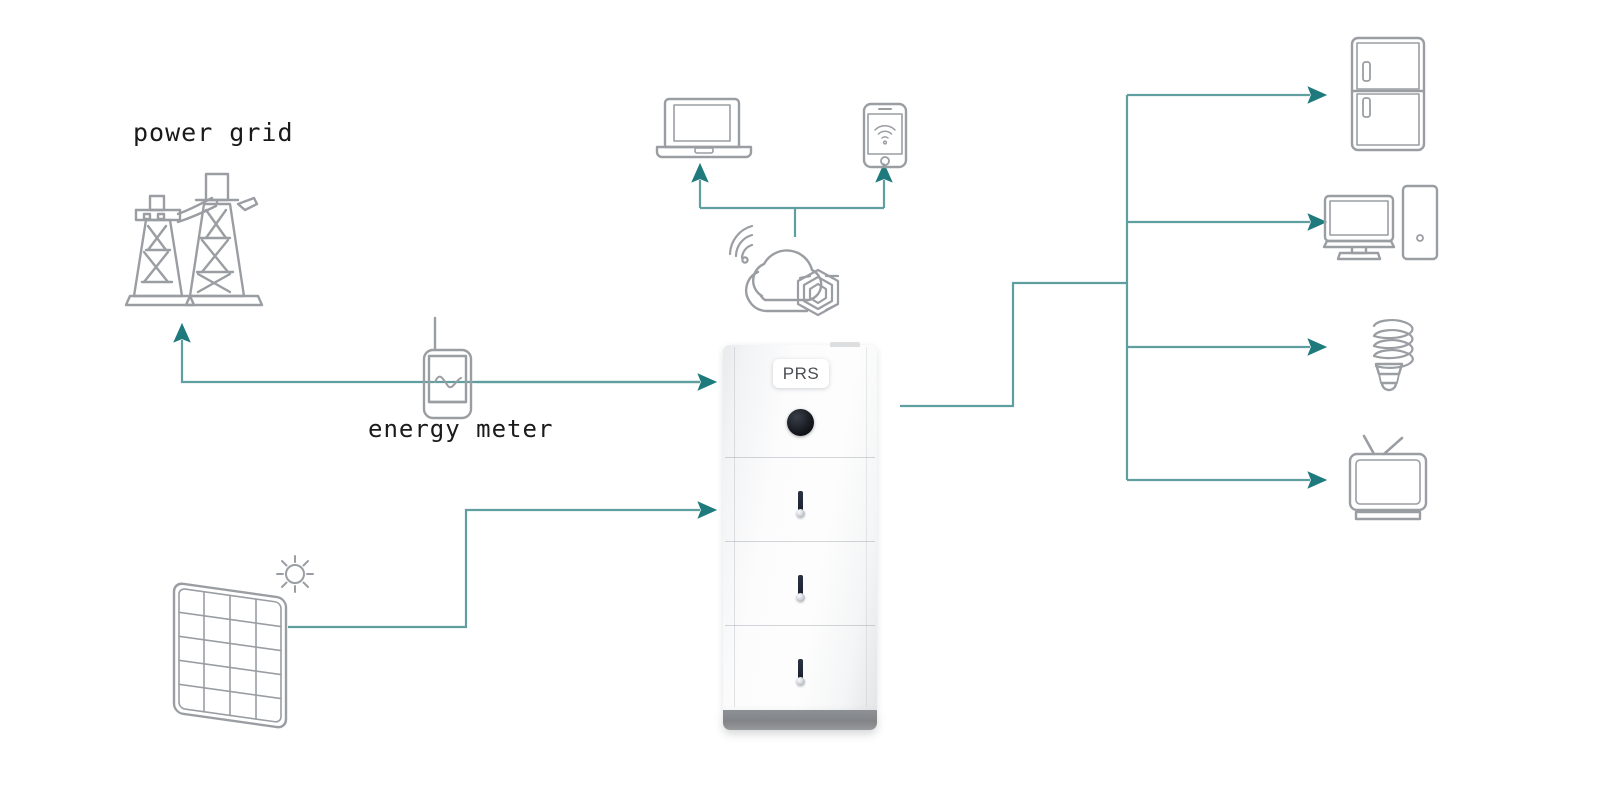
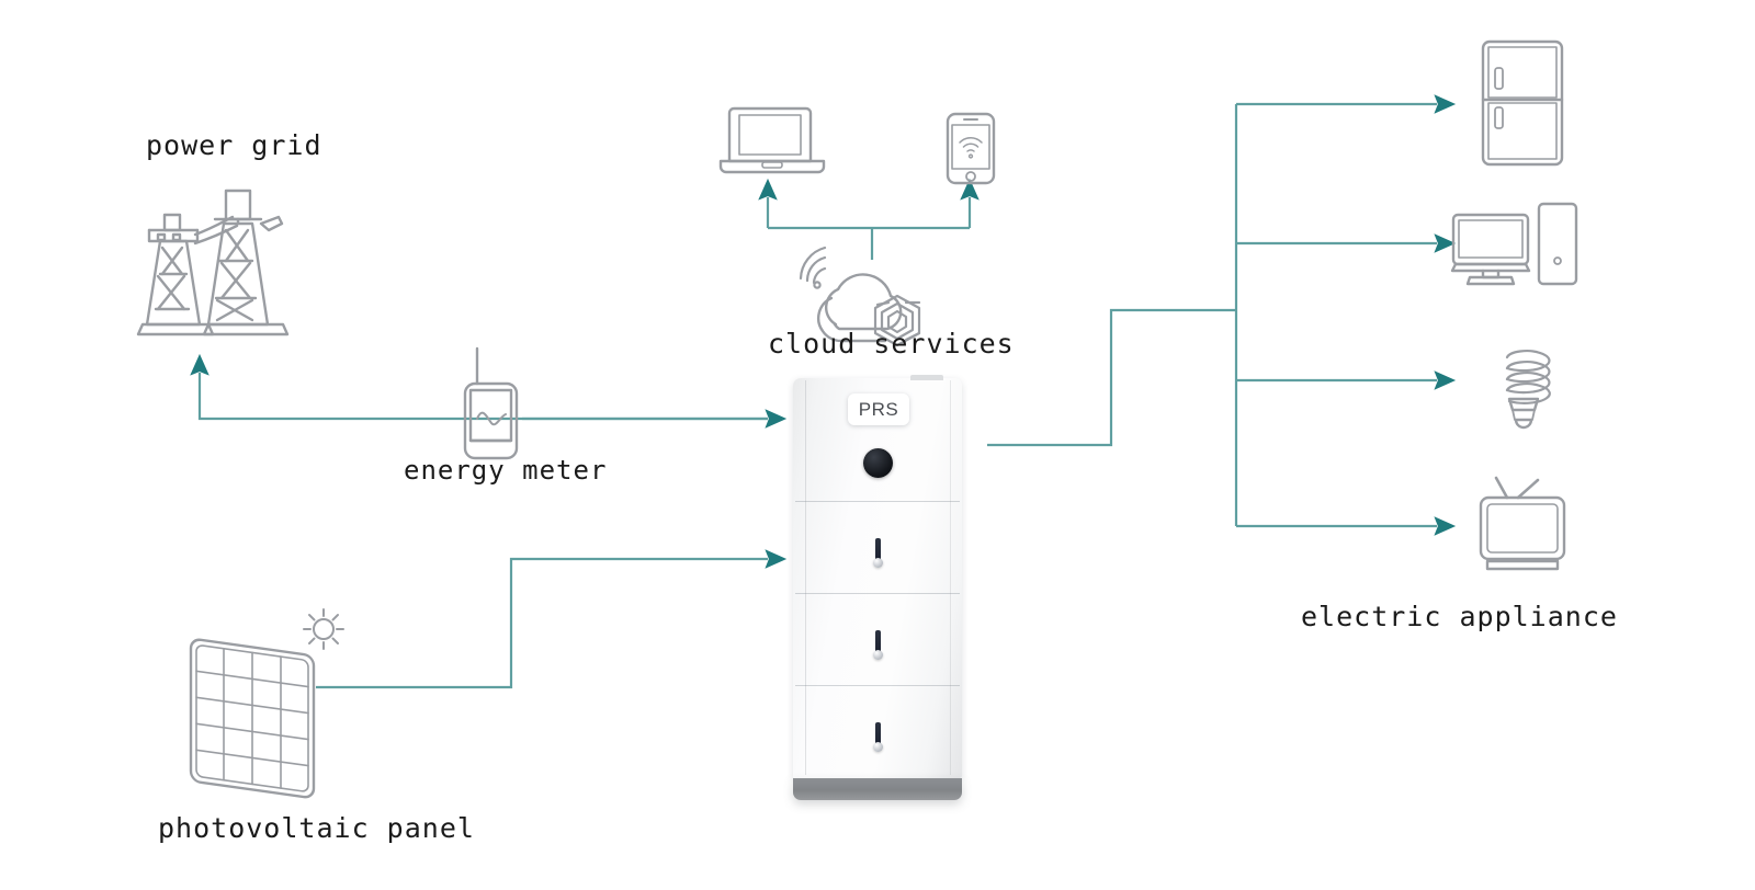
  PRS
  power grid
  energy meter
+ photovoltaic panel
+ cloud services
+ electric appliance
